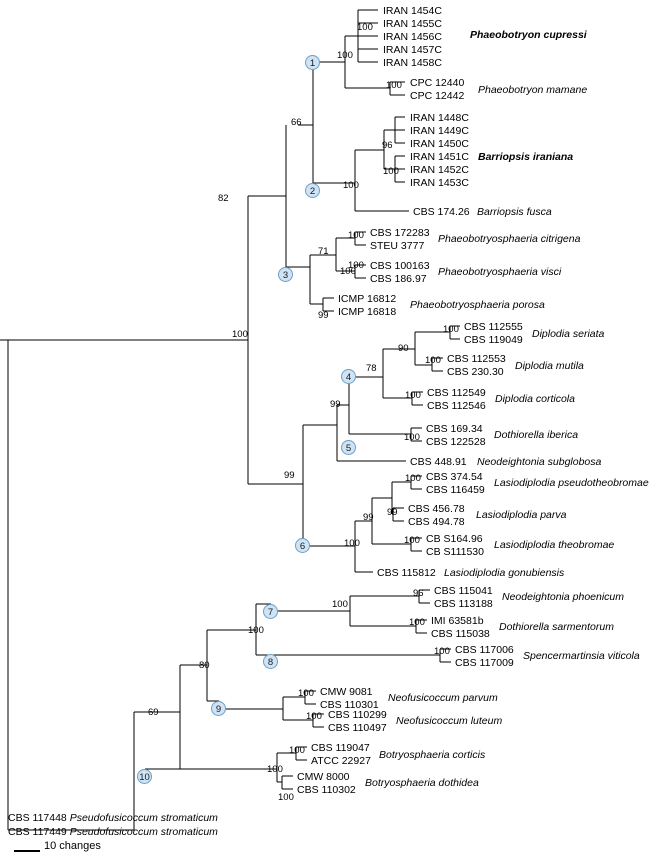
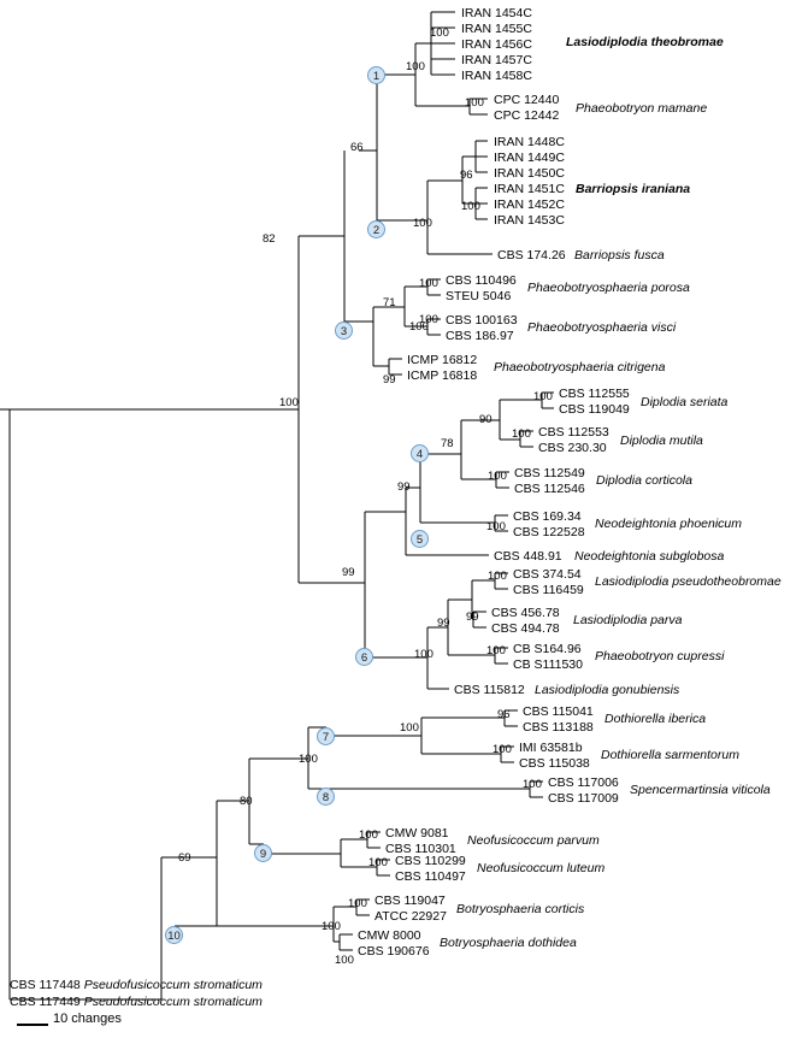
  1
  2
  3
  4
  5
  6
  7
  8
  9
  10
  100
  100
  100
  66
  96
  100
  100
  82
  100
  71
  100
  100
  99
  100
  100
  90
  100
  78
  99
  100
  100
  99
  100
  99
  99
  100
  100
  96
  100
  100
  100
  100
  80
  100
  100
  69
  100
  100
  100
  IRAN 1454C
  IRAN 1455C
  IRAN 1456C
  IRAN 1457C
  IRAN 1458C
  CPC 12440
  CPC 12442
  IRAN 1448C
  IRAN 1449C
  IRAN 1450C
  IRAN 1451C
  IRAN 1452C
  IRAN 1453C
  CBS 174.26
- CBS 172283
+ CBS 110496
- STEU 3777
+ STEU 5046
  CBS 100163
  CBS 186.97
  ICMP 16812
  ICMP 16818
  CBS 112555
  CBS 119049
  CBS 112553
  CBS 230.30
  CBS 112549
  CBS 112546
  CBS 169.34
  CBS 122528
  CBS 448.91
  CBS 374.54
  CBS 116459
  CBS 456.78
  CBS 494.78
  CB S164.96
  CB S111530
  CBS 115812
  CBS 115041
  CBS 113188
  IMI 63581b
  CBS 115038
  CBS 117006
  CBS 117009
  CMW 9081
  CBS 110301
  CBS 110299
  CBS 110497
  CBS 119047
  ATCC 22927
  CMW 8000
- CBS 110302
+ CBS 190676
- Phaeobotryon cupressi
+ Lasiodiplodia theobromae
  Phaeobotryon mamane
  Barriopsis iraniana
  Barriopsis fusca
- Phaeobotryosphaeria citrigena
+ Phaeobotryosphaeria porosa
  Phaeobotryosphaeria visci
- Phaeobotryosphaeria porosa
+ Phaeobotryosphaeria citrigena
  Diplodia seriata
  Diplodia mutila
  Diplodia corticola
- Dothiorella iberica
+ Neodeightonia phoenicum
  Neodeightonia subglobosa
  Lasiodiplodia pseudotheobromae
  Lasiodiplodia parva
- Lasiodiplodia theobromae
+ Phaeobotryon cupressi
  Lasiodiplodia gonubiensis
- Neodeightonia phoenicum
+ Dothiorella iberica
  Dothiorella sarmentorum
  Spencermartinsia viticola
  Neofusicoccum parvum
  Neofusicoccum luteum
  Botryosphaeria corticis
  Botryosphaeria dothidea
  CBS 117448 Pseudofusicoccum stromaticum
  CBS 117449 Pseudofusicoccum stromaticum
  10 changes
